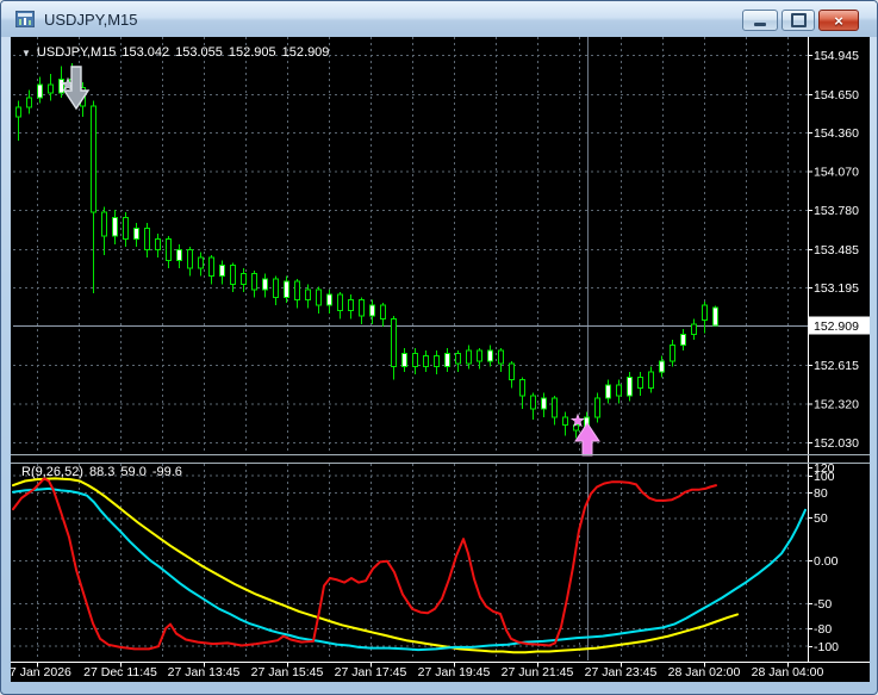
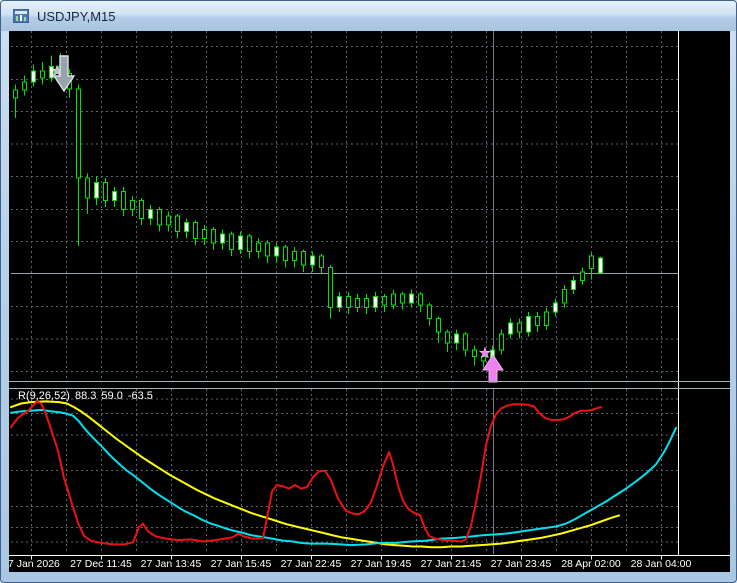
  USDJPY,M15
- ×
- 154.945
- 154.650
- 154.360
- 154.070
- 153.780
- 153.485
- 153.195
- 152.615
- 152.320
- 152.030
- 152.909
- 120
- 100
- 80
- 50
- 0.00
- -50
- -80
- -100
  7 Jan 2026
  27 Dec 11:45
  27 Jan 13:45
  27 Jan 15:45
- 27 Jan 17:45
+ 27 Jan 22:45
  27 Jan 19:45
- 27 Jun 21:45
+ 27 Jan 21:45
  27 Jan 23:45
- 28 Jan 02:00
+ 28 Apr 02:00
  28 Jan 04:00
- ▼ USDJPY,M15 153.042 153.055 152.905 152.909
- R(9,26,52) 88.3 59.0 -99.6
+ R(9,26,52) 88.3 59.0 -63.5
